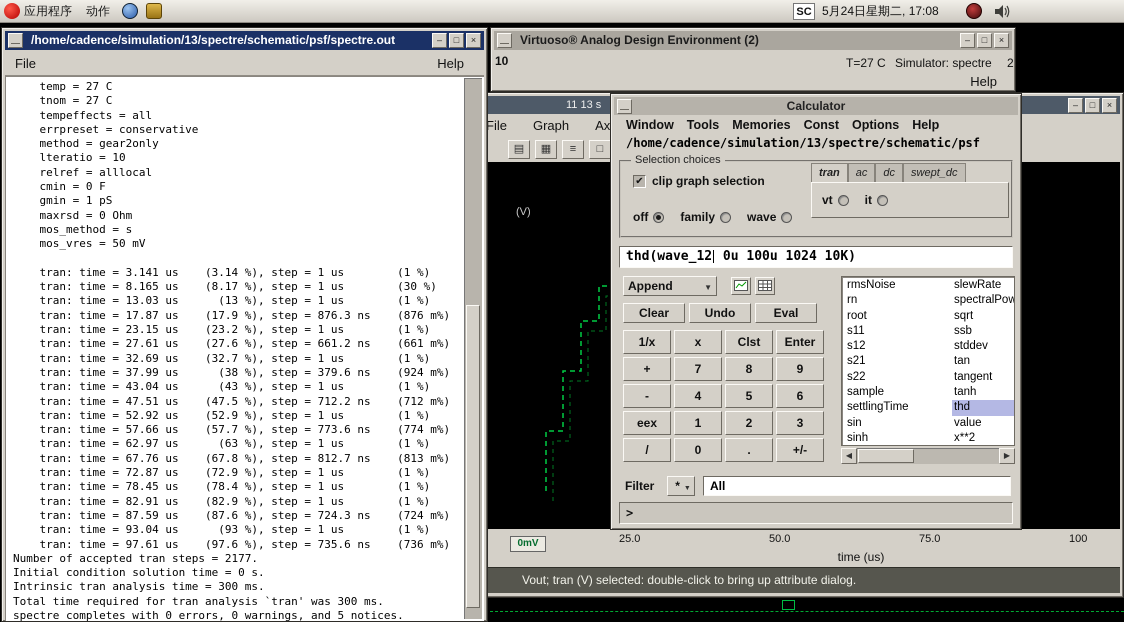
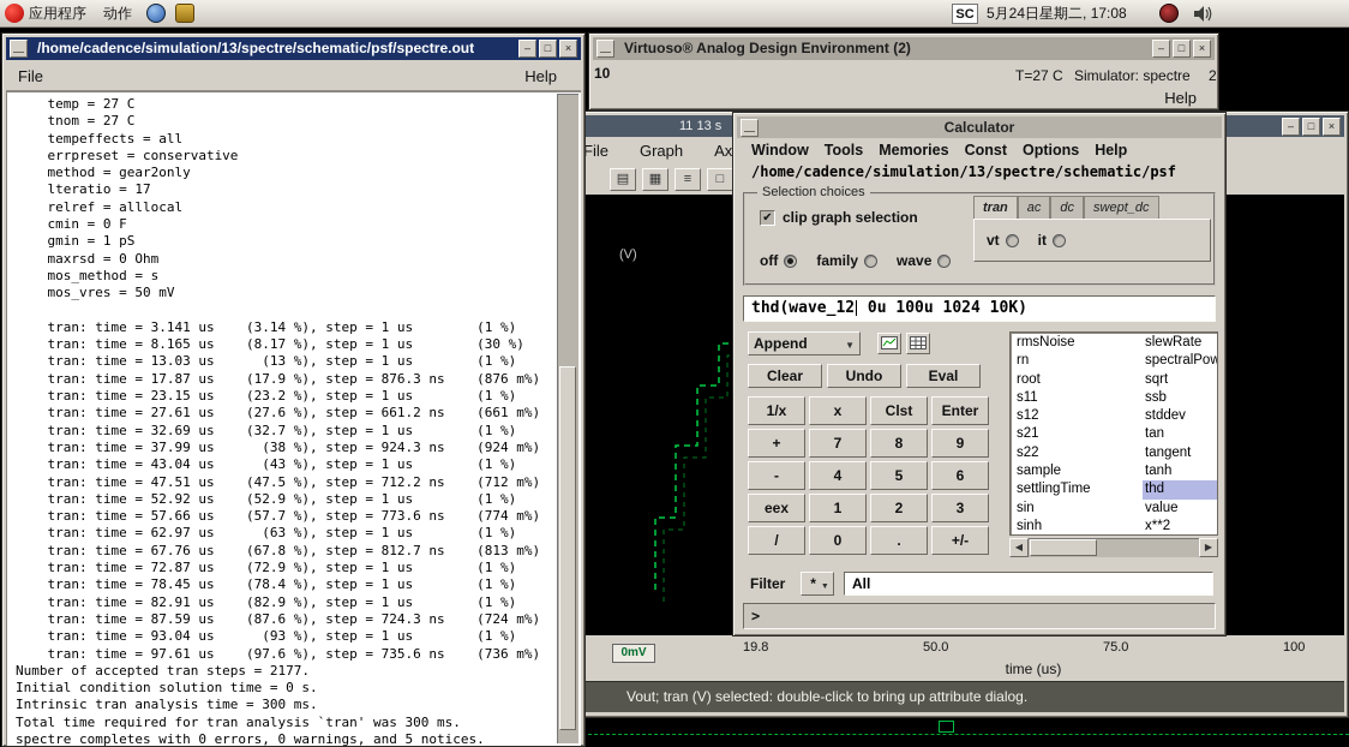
  Virtuoso® Analog Design Environment (2)
  10
  T=27 C
  Simulator: spectre
  2
  Help
  11 13 s
  File
  Graph
  (V)
  0mV
- 25.0
+ 19.8
  50.0
  75.0
  100
  time (us)
  Vout; tran (V) selected: double-click to bring up attribute dialog.
  /home/cadence/simulation/13/spectre/schematic/psf/spectre.out
  File
  Help
  temp = 27 C
  tnom = 27 C
  tempeffects = all
  errpreset = conservative
  method = gear2only
- lteratio = 10
+ lteratio = 17
  relref = alllocal
  cmin = 0 F
  gmin = 1 pS
  maxrsd = 0 Ohm
  mos_method = s
  mos_vres = 50 mV
  tran: time = 3.141 us (3.14 %), step = 1 us (1 %)
  tran: time = 8.165 us (8.17 %), step = 1 us (30 %)
  tran: time = 13.03 us (13 %), step = 1 us (1 %)
  tran: time = 17.87 us (17.9 %), step = 876.3 ns (876 m%)
  tran: time = 23.15 us (23.2 %), step = 1 us (1 %)
  tran: time = 27.61 us (27.6 %), step = 661.2 ns (661 m%)
  tran: time = 32.69 us (32.7 %), step = 1 us (1 %)
- tran: time = 37.99 us (38 %), step = 379.6 ns (924 m%)
+ tran: time = 37.99 us (38 %), step = 924.3 ns (924 m%)
  tran: time = 43.04 us (43 %), step = 1 us (1 %)
  tran: time = 47.51 us (47.5 %), step = 712.2 ns (712 m%)
  tran: time = 52.92 us (52.9 %), step = 1 us (1 %)
  tran: time = 57.66 us (57.7 %), step = 773.6 ns (774 m%)
  tran: time = 62.97 us (63 %), step = 1 us (1 %)
  tran: time = 67.76 us (67.8 %), step = 812.7 ns (813 m%)
  tran: time = 72.87 us (72.9 %), step = 1 us (1 %)
  tran: time = 78.45 us (78.4 %), step = 1 us (1 %)
  tran: time = 82.91 us (82.9 %), step = 1 us (1 %)
  tran: time = 87.59 us (87.6 %), step = 724.3 ns (724 m%)
  tran: time = 93.04 us (93 %), step = 1 us (1 %)
  tran: time = 97.61 us (97.6 %), step = 735.6 ns (736 m%)
  Number of accepted tran steps = 2177.
  Initial condition solution time = 0 s.
  Intrinsic tran analysis time = 300 ms.
  Total time required for tran analysis `tran' was 300 ms.
  spectre completes with 0 errors, 0 warnings, and 5 notices.
  Calculator
  Window
  Tools
  Memories
  Const
  Options
  Help
  /home/cadence/simulation/13/spectre/schematic/psf
  Selection choices
  clip graph selection
  off
  family
  wave
  tran
  ac
  dc
  swept_dc
  vt
  it
  thd(wave_12 0u 100u 1024 10K)
  Append
  Clear
  Undo
  Eval
  1/x
  x
  Clst
  Enter
  +
  7
  8
  9
  -
  4
  5
  6
  eex
  1
  2
  3
  /
  0
  .
  +/-
  rmsNoise
  rn
  root
  s11
  s12
  s21
  s22
  sample
  settlingTime
  sin
  sinh
  slewRate
  spectralPow
  sqrt
  ssb
  stddev
  tan
  tangent
  tanh
  thd
  value
  x**2
  Filter
  *
  All
  >
  应用程序
  动作
  SC
  5月24日星期二, 17:08
